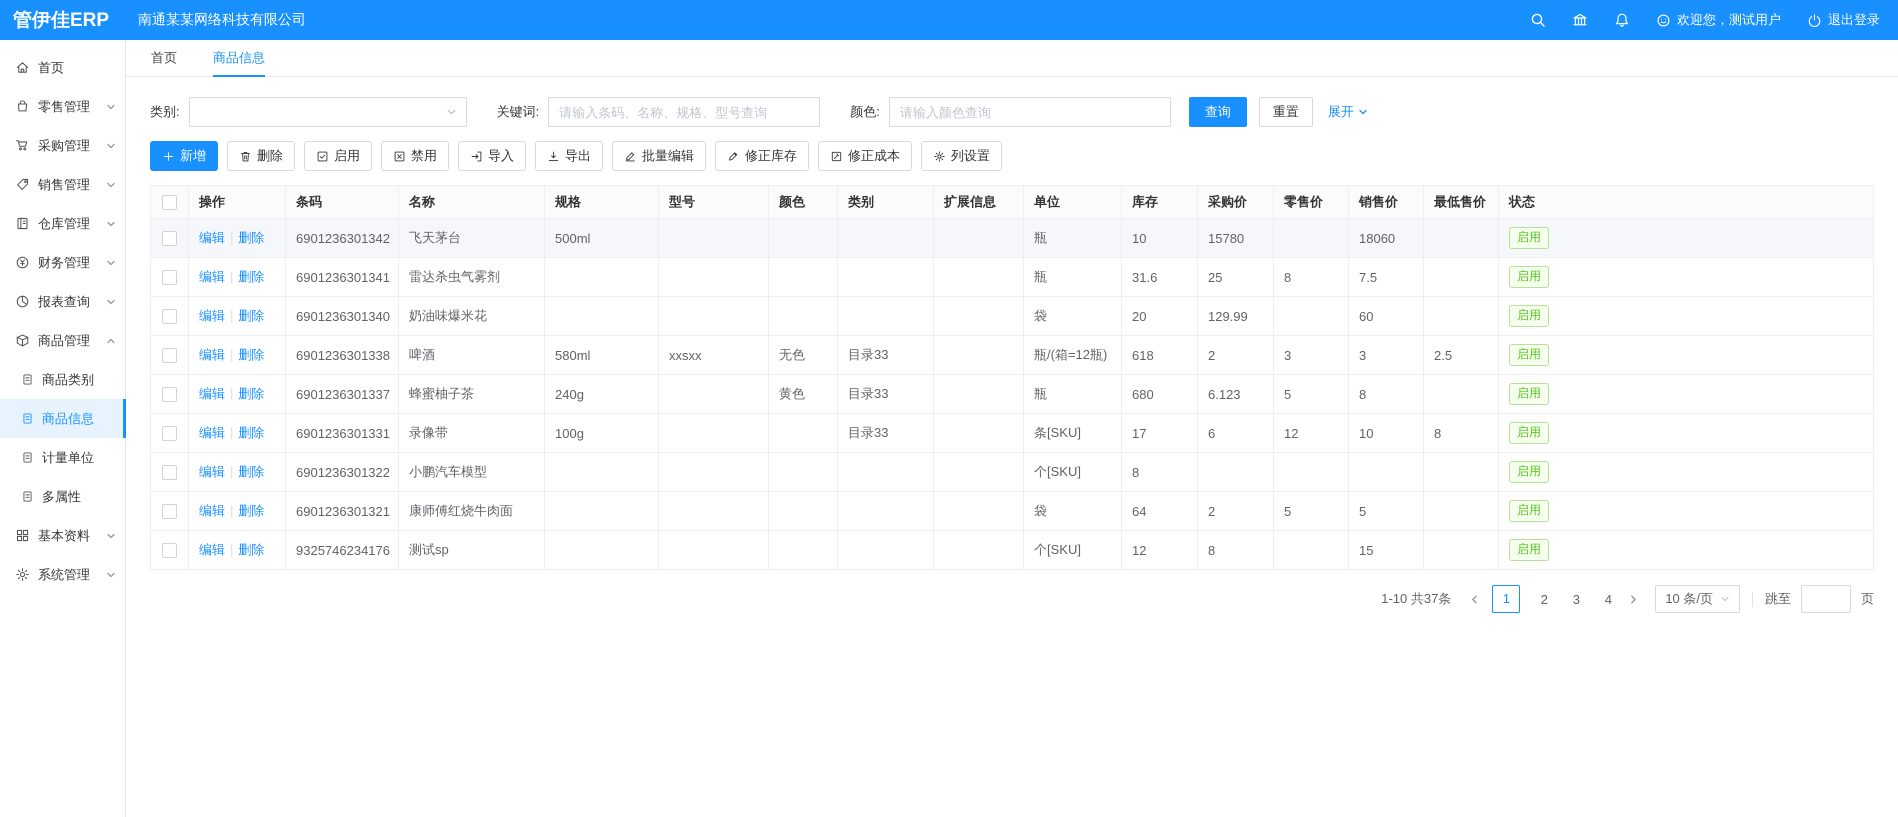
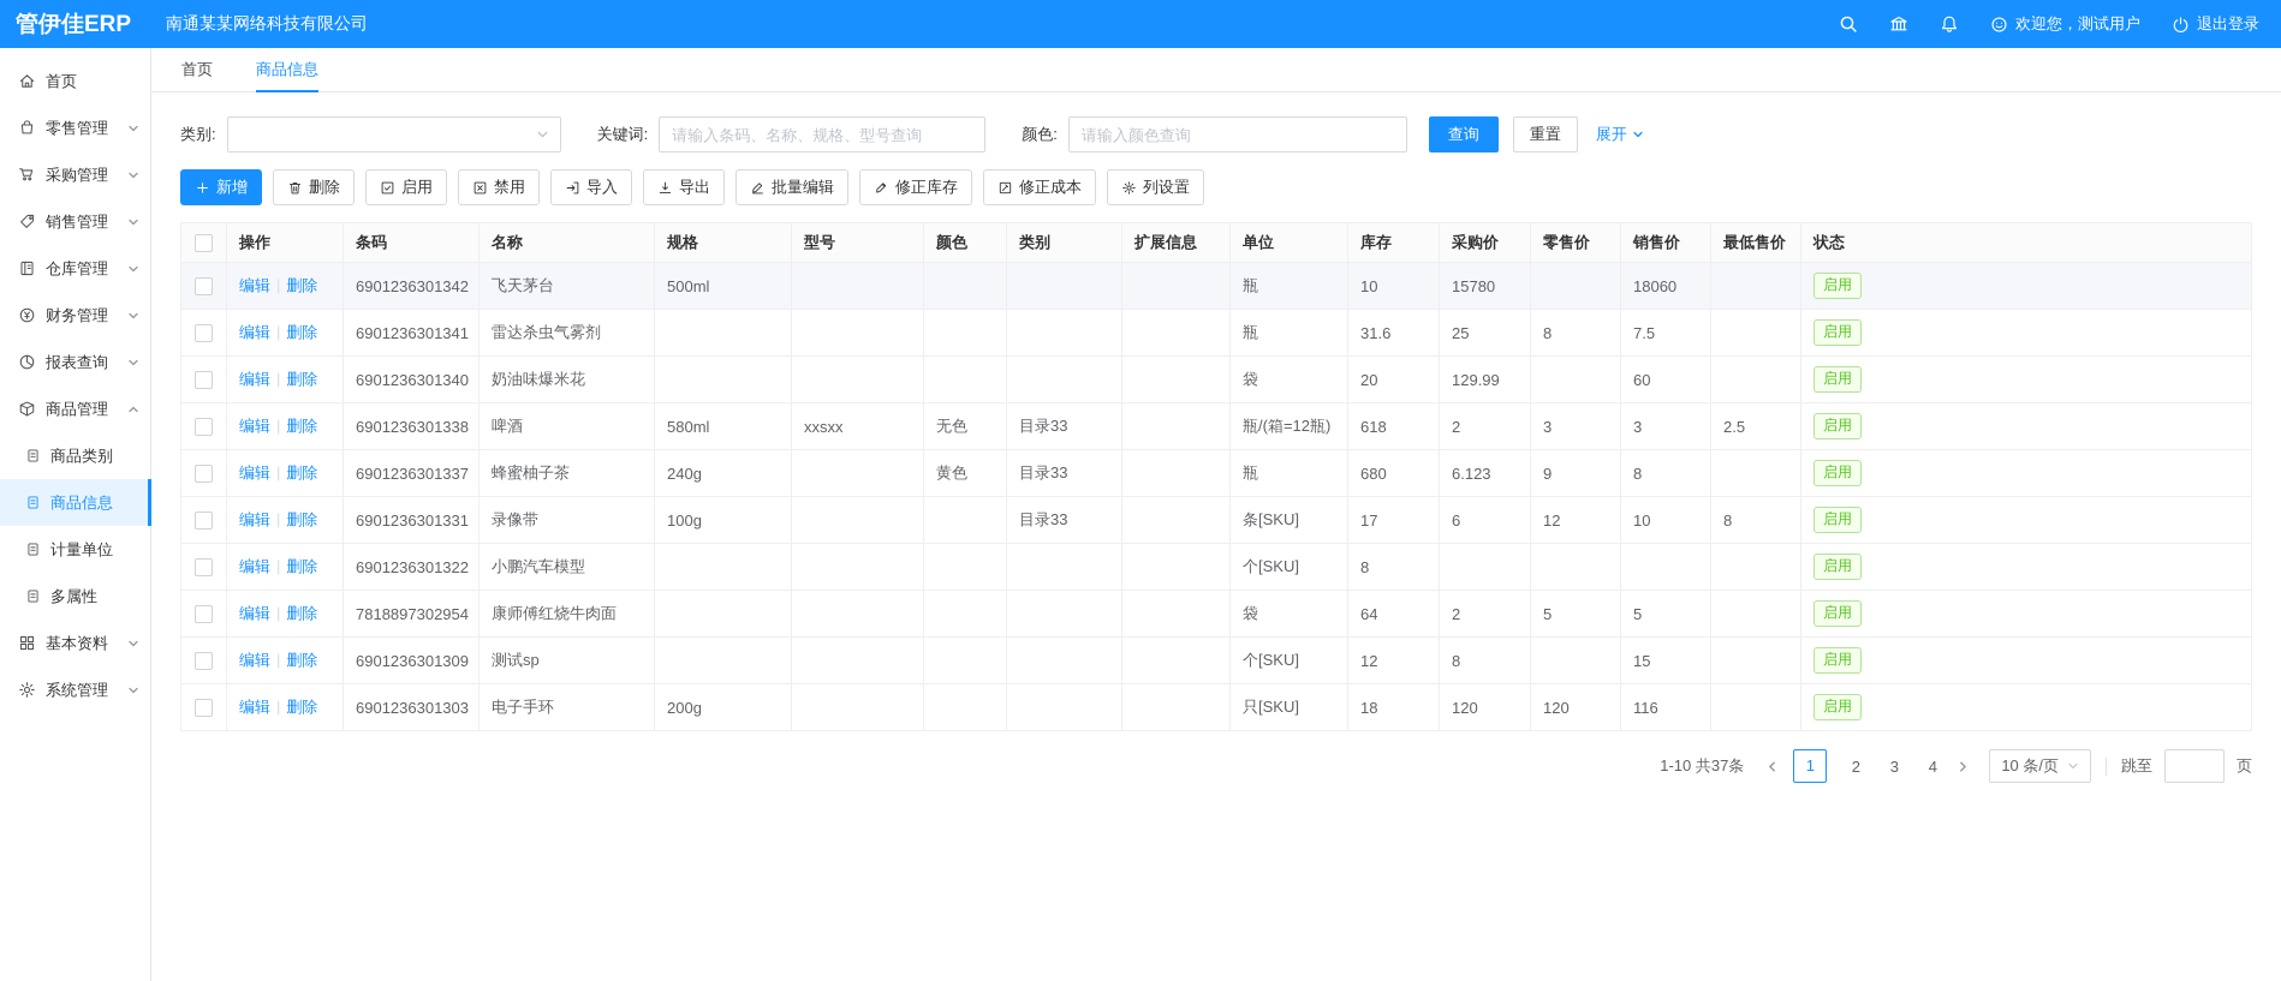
  管伊佳ERP
  南通某某网络科技有限公司
  欢迎您，测试用户
  退出登录
  首页
  零售管理
  采购管理
  销售管理
  仓库管理
  财务管理
  报表查询
  商品管理
  商品类别
  商品信息
  计量单位
  多属性
  基本资料
  系统管理
  首页
  商品信息
  类别:
  关键词:
  请输入条码、名称、规格、型号查询
  颜色:
  请输入颜色查询
  查询
  重置
  展开
  新增
  删除
  启用
  禁用
  导入
  导出
  批量编辑
  修正库存
  修正成本
  列设置
  	操作	条码	名称	规格	型号	颜色	类别	扩展信息	单位	库存	采购价	零售价	销售价	最低售价	状态
  	编辑 | 删除	6901236301342	飞天茅台	500ml					瓶	10	15780		18060		启用
  	编辑 | 删除	6901236301341	雷达杀虫气雾剂						瓶	31.6	25	8	7.5		启用
  	编辑 | 删除	6901236301340	奶油味爆米花						袋	20	129.99		60		启用
  	编辑 | 删除	6901236301338	啤酒	580ml	xxsxx	无色	目录33		瓶/(箱=12瓶)	618	2	3	3	2.5	启用
- 	编辑 | 删除	6901236301337	蜂蜜柚子茶	240g		黄色	目录33		瓶	680	6.123	5	8		启用
+ 	编辑 | 删除	6901236301337	蜂蜜柚子茶	240g		黄色	目录33		瓶	680	6.123	9	8		启用
  	编辑 | 删除	6901236301331	录像带	100g			目录33		条[SKU]	17	6	12	10	8	启用
  	编辑 | 删除	6901236301322	小鹏汽车模型						个[SKU]	8					启用
- 	编辑 | 删除	6901236301321	康师傅红烧牛肉面						袋	64	2	5	5		启用
+ 	编辑 | 删除	7818897302954	康师傅红烧牛肉面						袋	64	2	5	5		启用
- 	编辑 | 删除	9325746234176	测试sp						个[SKU]	12	8		15		启用
+ 	编辑 | 删除	6901236301309	测试sp						个[SKU]	12	8		15		启用
+ 	编辑 | 删除	6901236301303	电子手环	200g					只[SKU]	18	120	120	116		启用
  1-10 共37条
  1
  2
  3
  4
  10 条/页
  跳至
  页
